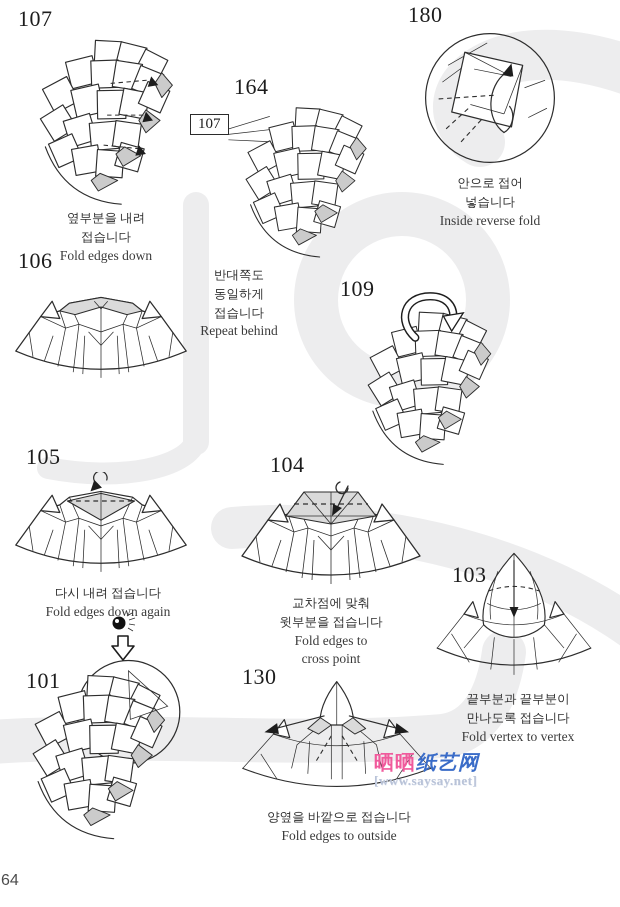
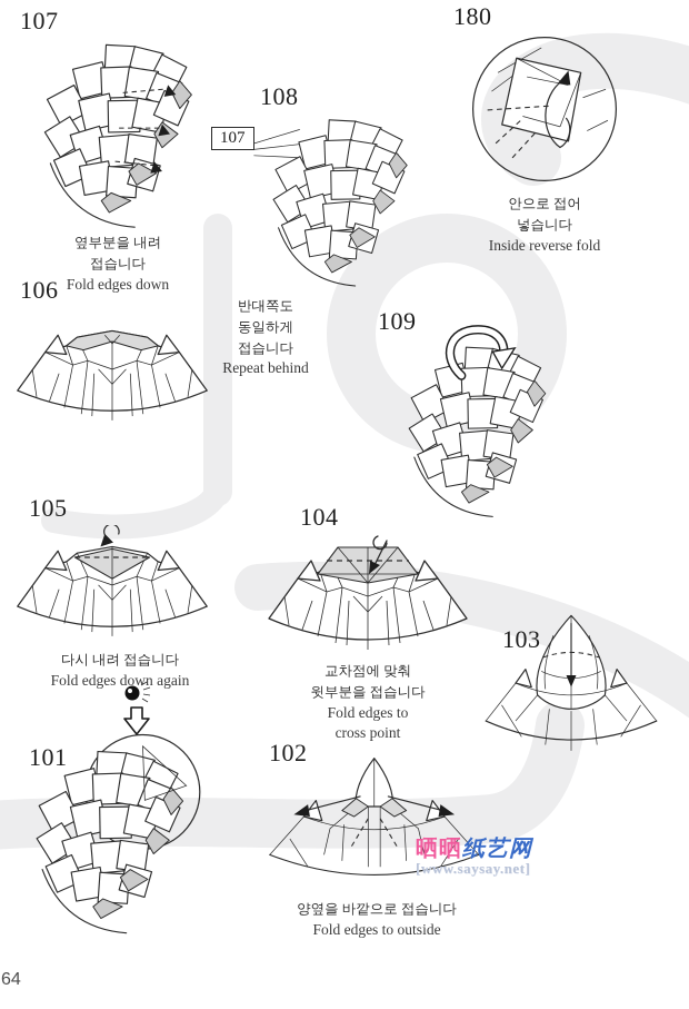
  107
  옆부분을 내려
  접습니다
  Fold edges down
- 164
+ 108
  107
  반대쪽도
  동일하게
  접습니다
  Repeat behind
  180
  안으로 접어
  넣습니다
  Inside reverse fold
  106
  109
  105
  다시 내려 접습니다
  Fold edges down again
  104
  교차점에 맞춰
  윗부분을 접습니다
  Fold edges to
  cross point
  103
- 끝부분과 끝부분이
- 만나도록 접습니다
- Fold vertex to vertex
  101
- 130
+ 102
  양옆을 바깥으로 접습니다
  Fold edges to outside
  晒晒纸艺网
  [www.saysay.net]
  64
